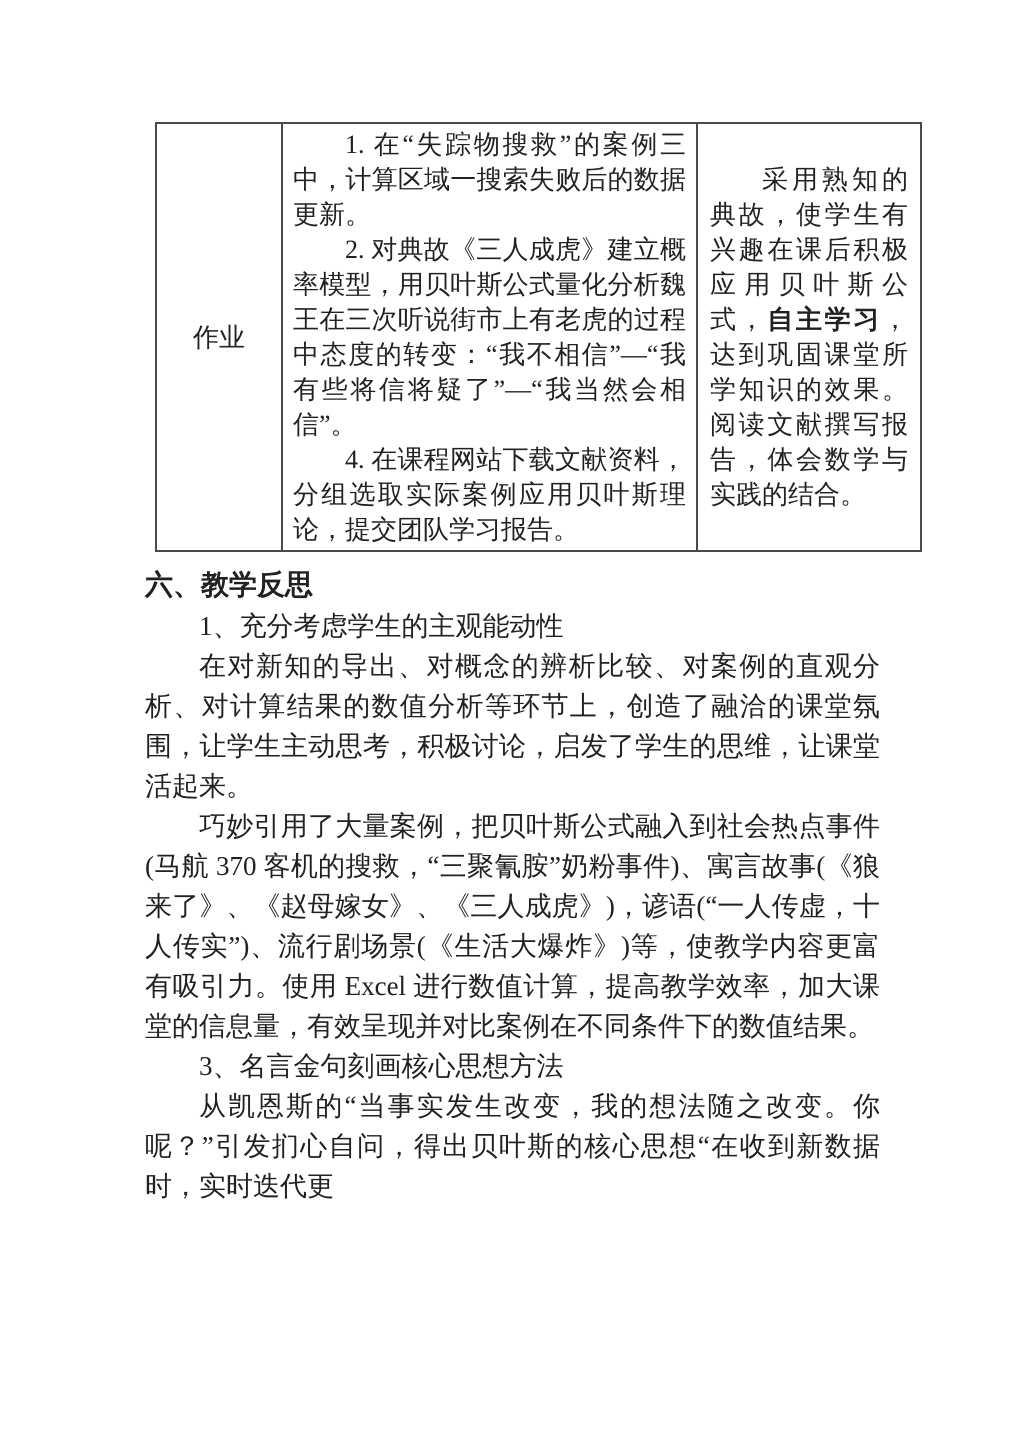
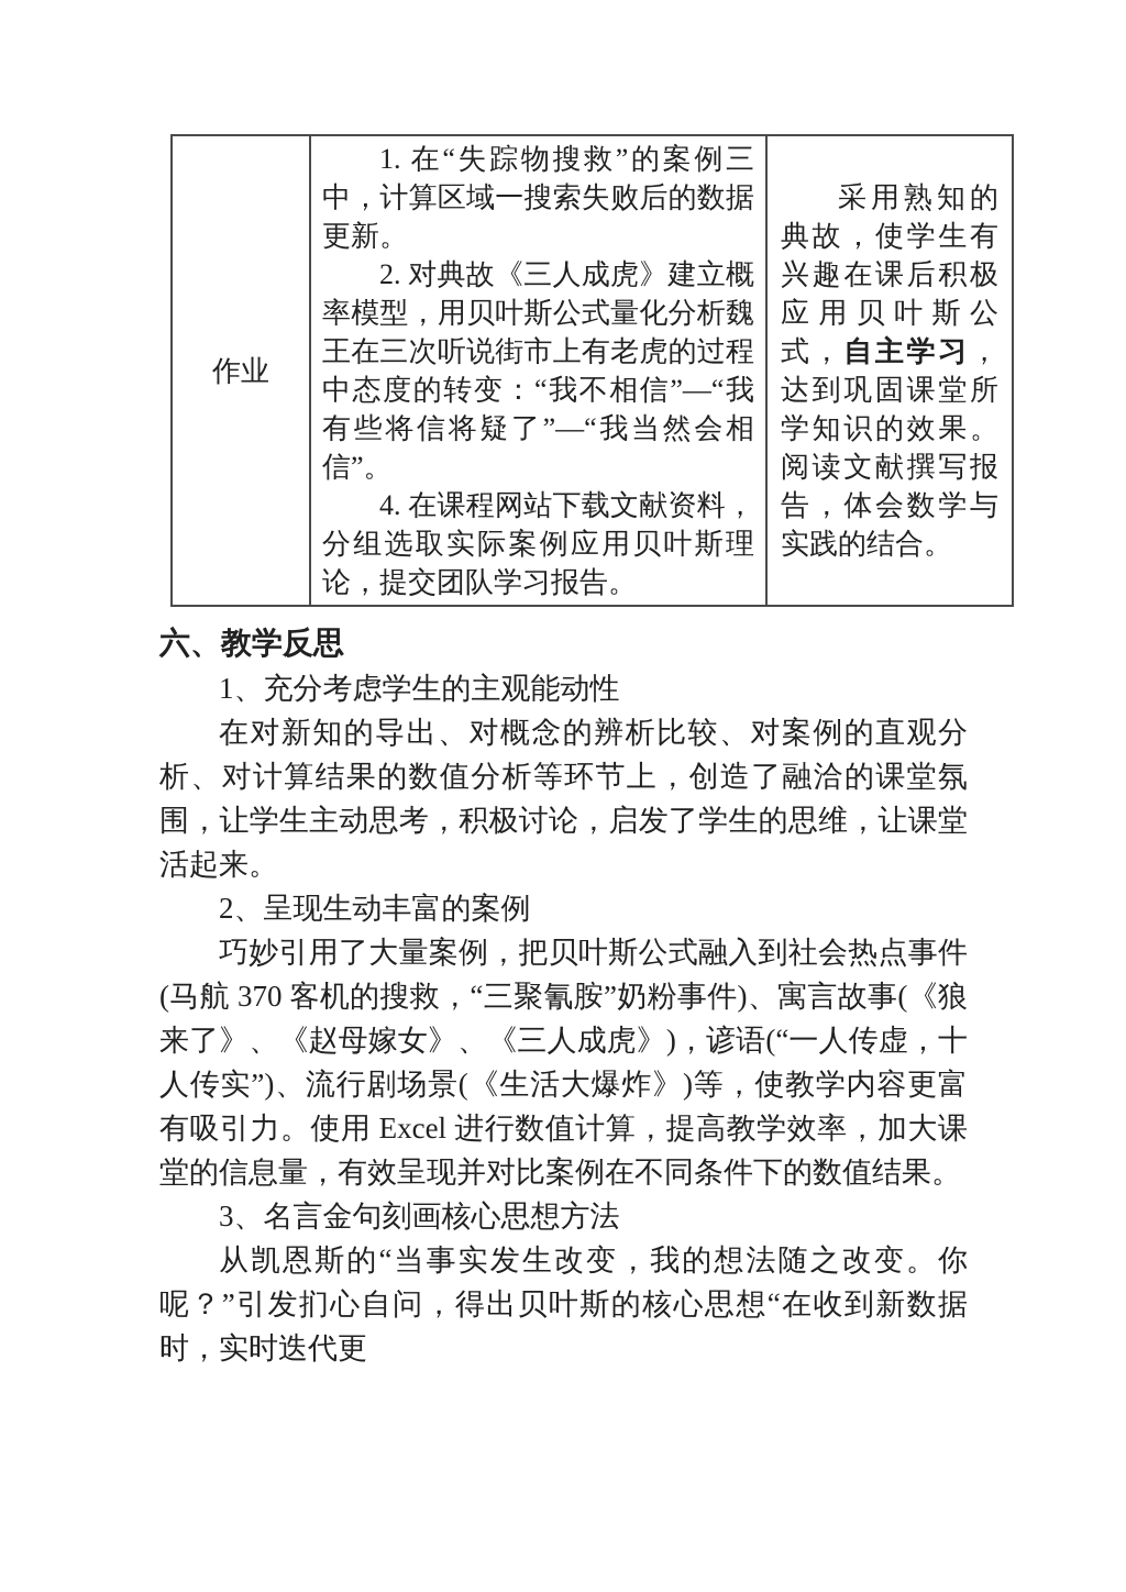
  作业	1. 在“失踪物搜救”的案例三中，计算区域一搜索失败后的数据更新。2. 对典故《三人成虎》建立概率模型，用贝叶斯公式量化分析魏王在三次听说街市上有老虎的过程中态度的转变：“我不相信”—“我有些将信将疑了”—“我当然会相信”。4. 在课程网站下载文献资料，分组选取实际案例应用贝叶斯理论，提交团队学习报告。	采用熟知的典故，使学生有兴趣在课后积极应用贝叶斯公式，自主学习，达到巩固课堂所学知识的效果。阅读文献撰写报告，体会数学与实践的结合。
  六、教学反思
  1、充分考虑学生的主观能动性
  在对新知的导出、对概念的辨析比较、对案例的直观分析、对计算结果的数值分析等环节上，创造了融洽的课堂氛围，让学生主动思考，积极讨论，启发了学生的思维，让课堂活起来。
+ 2、呈现生动丰富的案例
  巧妙引用了大量案例，把贝叶斯公式融入到社会热点事件(马航 370 客机的搜救，“三聚氰胺”奶粉事件)、寓言故事(《狼来了》、《赵母嫁女》、《三人成虎》)，谚语(“一人传虚，十人传实”)、流行剧场景(《生活大爆炸》)等，使教学内容更富有吸引力。使用 Excel 进行数值计算，提高教学效率，加大课堂的信息量，有效呈现并对比案例在不同条件下的数值结果。
  3、名言金句刻画核心思想方法
  从凯恩斯的“当事实发生改变，我的想法随之改变。你呢？”引发扪心自问，得出贝叶斯的核心思想“在收到新数据时，实时迭代更
